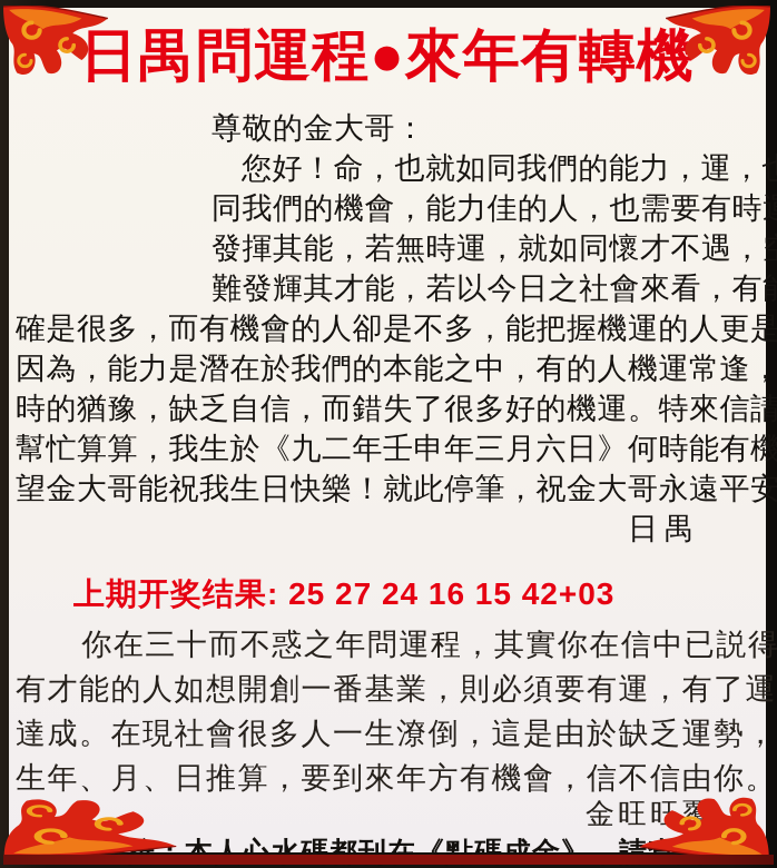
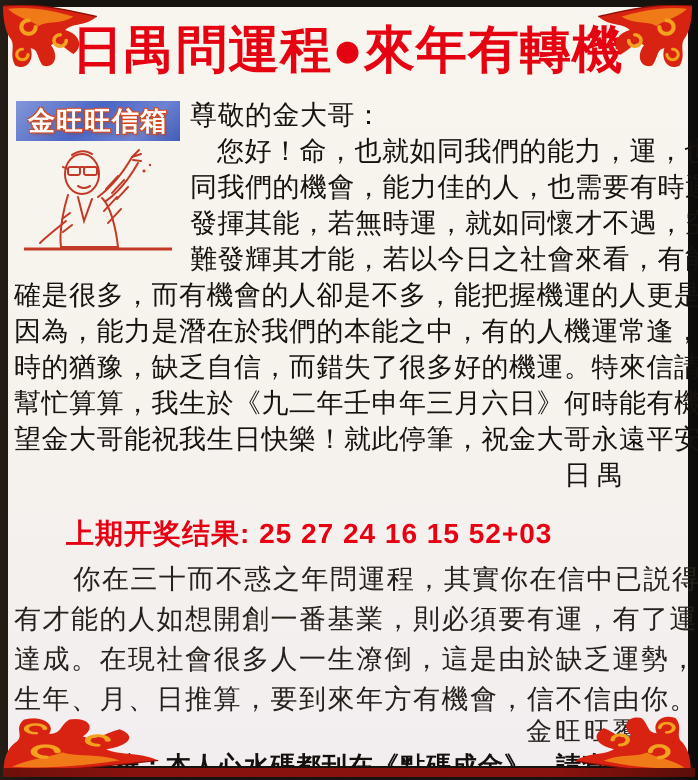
  日禺問運程●來年有轉機
+ 金旺旺信箱
  尊敬的金大哥：
  您好！命，也就如同我們的能力，運，
  同我們的機會，能力佳的人，也需要有時
  發揮其能，若無時運，就如同懷才不遇，
  難發輝其才能，若以今日之社會來看，有
  確是很多，而有機會的人卻是不多，能把握機運的人更是
  因為，能力是潛在於我們的本能之中，有的人機運常逢，
  時的猶豫，缺乏自信，而錯失了很多好的機運。特來信請
  幫忙算算，我生於《九二年壬申年三月六日》何時能有機
  望金大哥能祝我生日快樂！就此停筆，祝金大哥永遠平安
  日禺
- 上期开奖结果: 25 27 24 16 15 42+03
+ 上期开奖结果: 25 27 24 16 15 52+03
  你在三十而不惑之年問運程，其實你在信中已説得
  有才能的人如想開創一番基業，則必須要有運，有了運
  達成。在現社會很多人一生潦倒，這是由於缺乏運勢，
  生年、月、日推算，要到來年方有機會，信不信由你
  金旺旺覆
  按：本人心水碼都刊在《點碼成金》，請查
